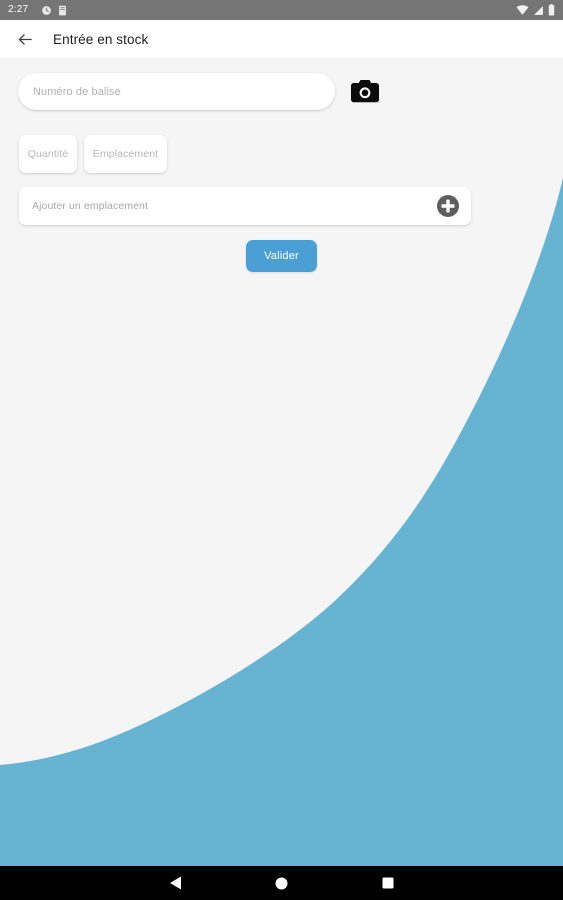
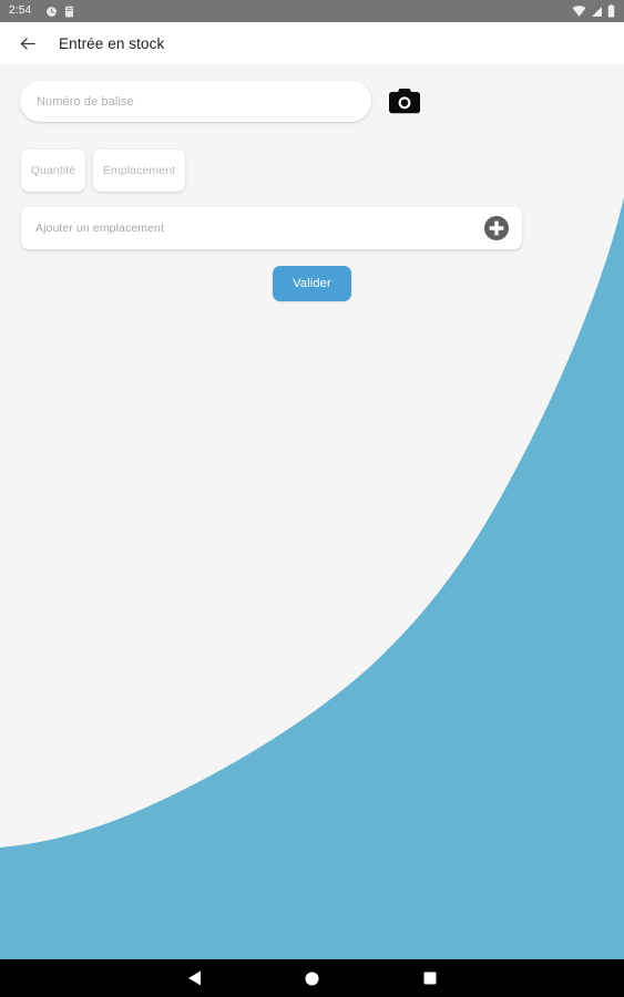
- 2:27
+ 2:54
  Entrée en stock
  Numéro de balise
  Quantité
  Emplacement
  Ajouter un emplacement
  Valider
